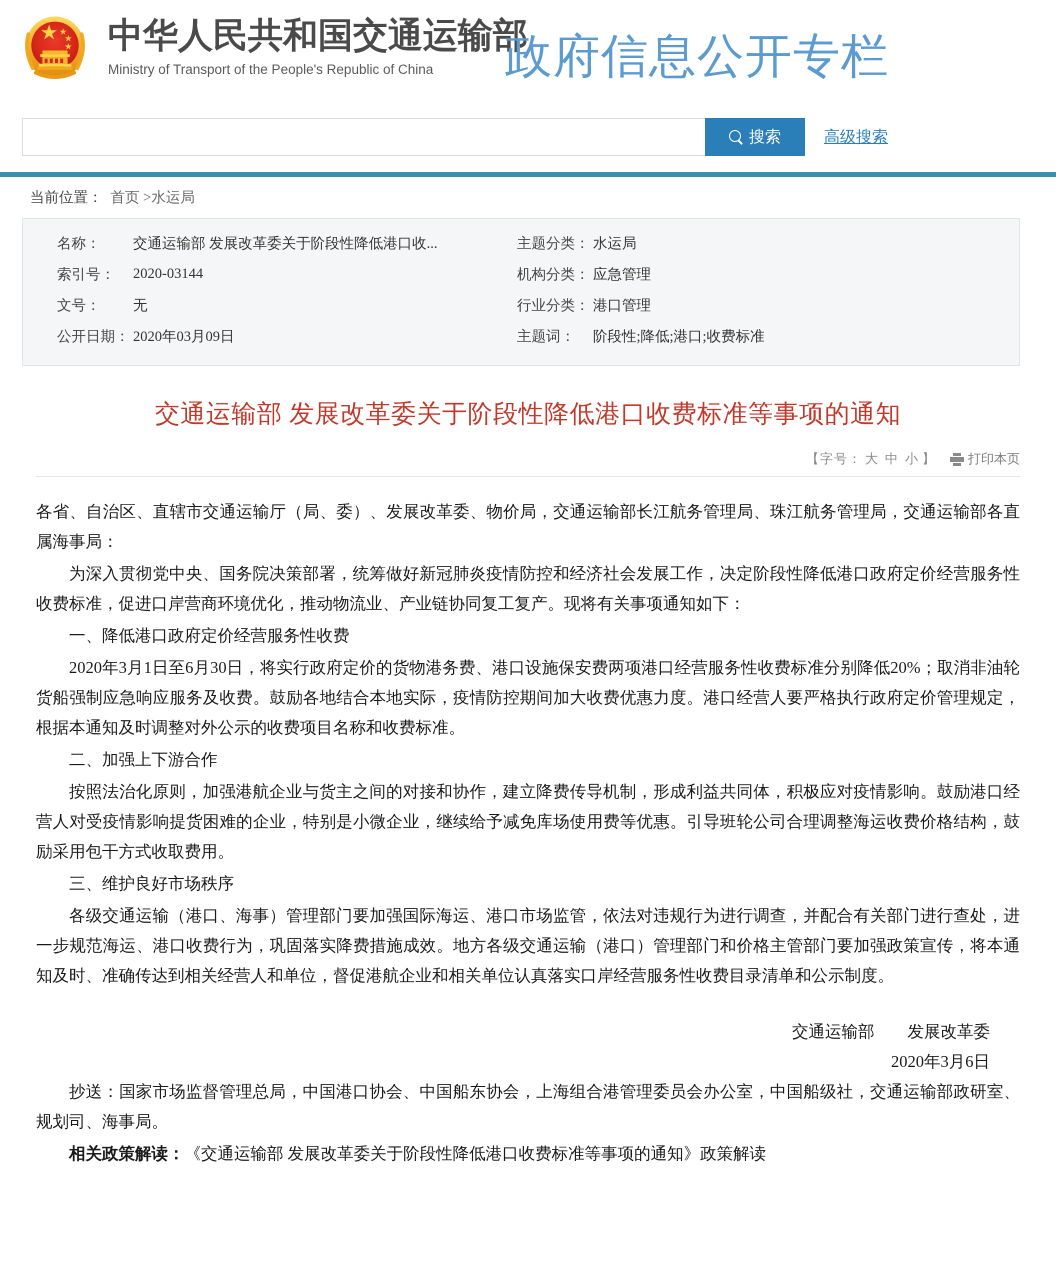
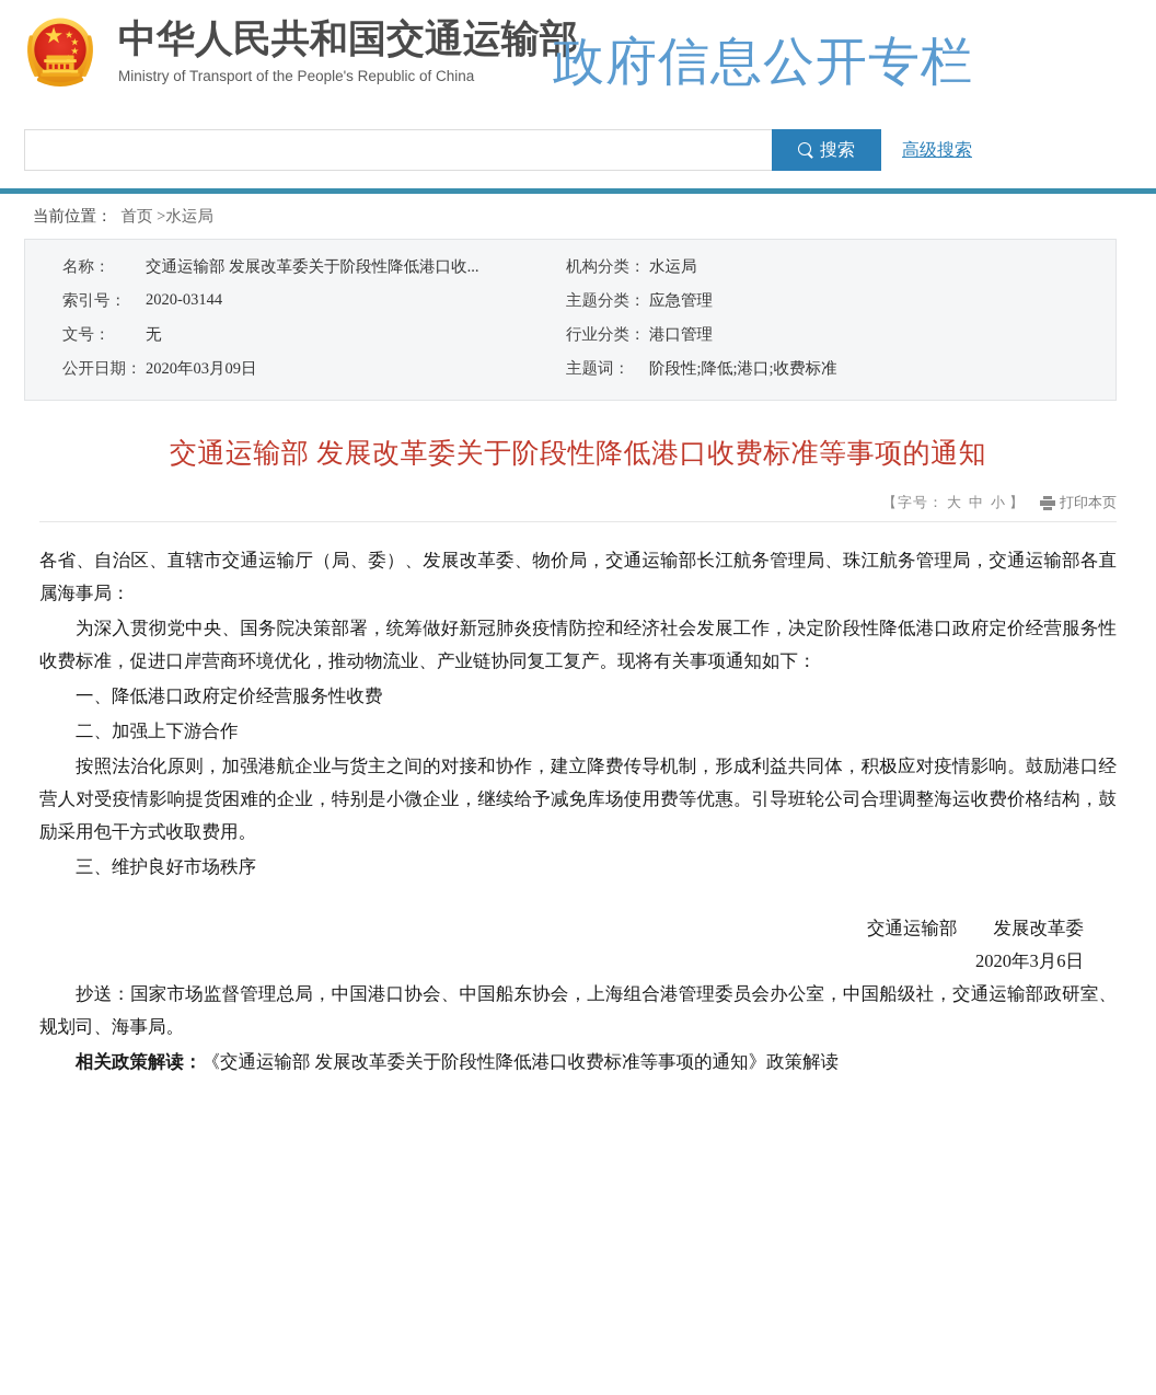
  中华人民共和国交通运输
  Ministry of Transport of the People's Republic of China
  政府信息公开专栏
  搜索
  高级搜索
  当前位置： 首页 >水运局
  名称：
  交通运输部 发展改革委关于阶段性降低港口收...
- 主题分类：
+ 机构分类：
  水运局
  索引号：
  2020-03144
- 机构分类：
+ 主题分类：
  应急管理
  文号：
  无
  行业分类：
  港口管理
  公开日期：
  2020年03月09日
  主题词：
  阶段性;降低;港口;收费标准
  交通运输部 发展改革委关于阶段性降低港口收费标准等事项的通知
  【字号： 大 中 小 】
  打印本页
  各省、自治区、直辖市交通运输厅（局、委）、发展改革委、物价局，交通运输部长江航务管理局、珠江航务管理局，交通运输部各直属海事局：
  为深入贯彻党中央、国务院决策部署，统筹做好新冠肺炎疫情防控和经济社会发展工作，决定阶段性降低港口政府定价经营服务性收费标准，促进口岸营商环境优化，推动物流业、产业链协同复工复产。现将有关事项通知如下：
  一、降低港口政府定价经营服务性收费
- 2020年3月1日至6月30日，将实行政府定价的货物港务费、港口设施保安费两项港口经营服务性收费标准分别降低20%；取消非油轮货船强制应急响应服务及收费。鼓励各地结合本地实际，疫情防控期间加大收费优惠力度。港口经营人要严格执行政府定价管理规定，根据本通知及时调整对外公示的收费项目名称和收费标准。
  二、加强上下游合作
  按照法治化原则，加强港航企业与货主之间的对接和协作，建立降费传导机制，形成利益共同体，积极应对疫情影响。鼓励港口经营人对受疫情影响提货困难的企业，特别是小微企业，继续给予减免库场使用费等优惠。引导班轮公司合理调整海运收费价格结构，鼓励采用包干方式收取费用。
  三、维护良好市场秩序
- 各级交通运输（港口、海事）管理部门要加强国际海运、港口市场监管，依法对违规行为进行调查，并配合有关部门进行查处，进一步规范海运、港口收费行为，巩固落实降费措施成效。地方各级交通运输（港口）管理部门和价格主管部门要加强政策宣传，将本通知及时、准确传达到相关经营人和单位，督促港航企业和相关单位认真落实口岸经营服务性收费目录清单和公示制度。
  交通运输部 发展改革委
  2020年3月6日
  抄送：国家市场监督管理总局，中国港口协会、中国船东协会，上海组合港管理委员会办公室，中国船级社，交通运输部政研室、规划司、海事局。
  相关政策解读：《交通运输部 发展改革委关于阶段性降低港口收费标准等事项的通知》政策解读
